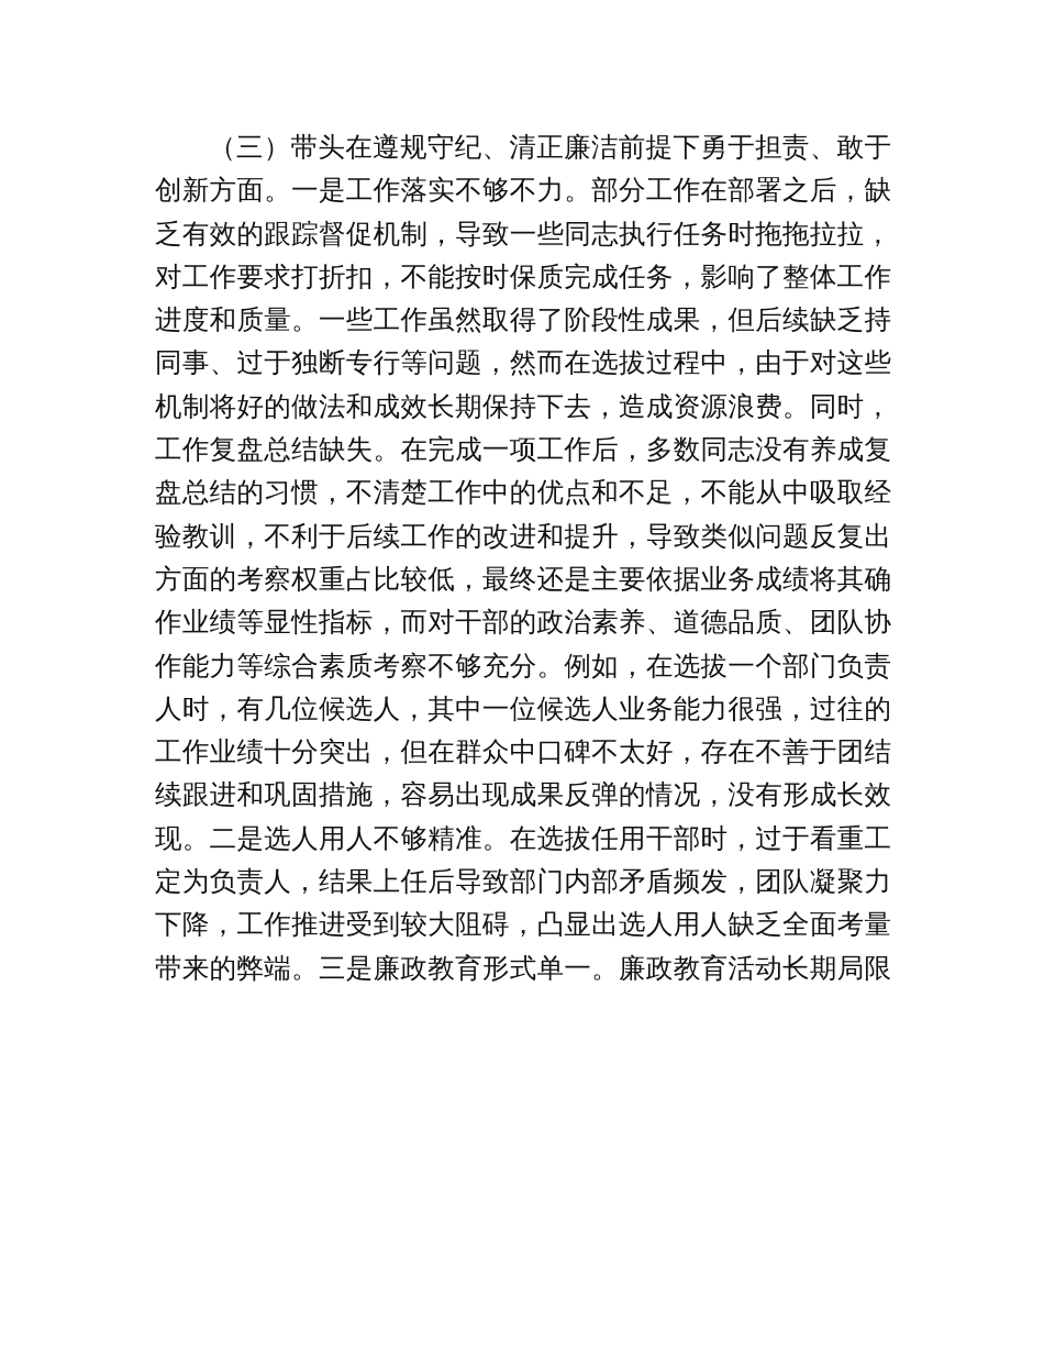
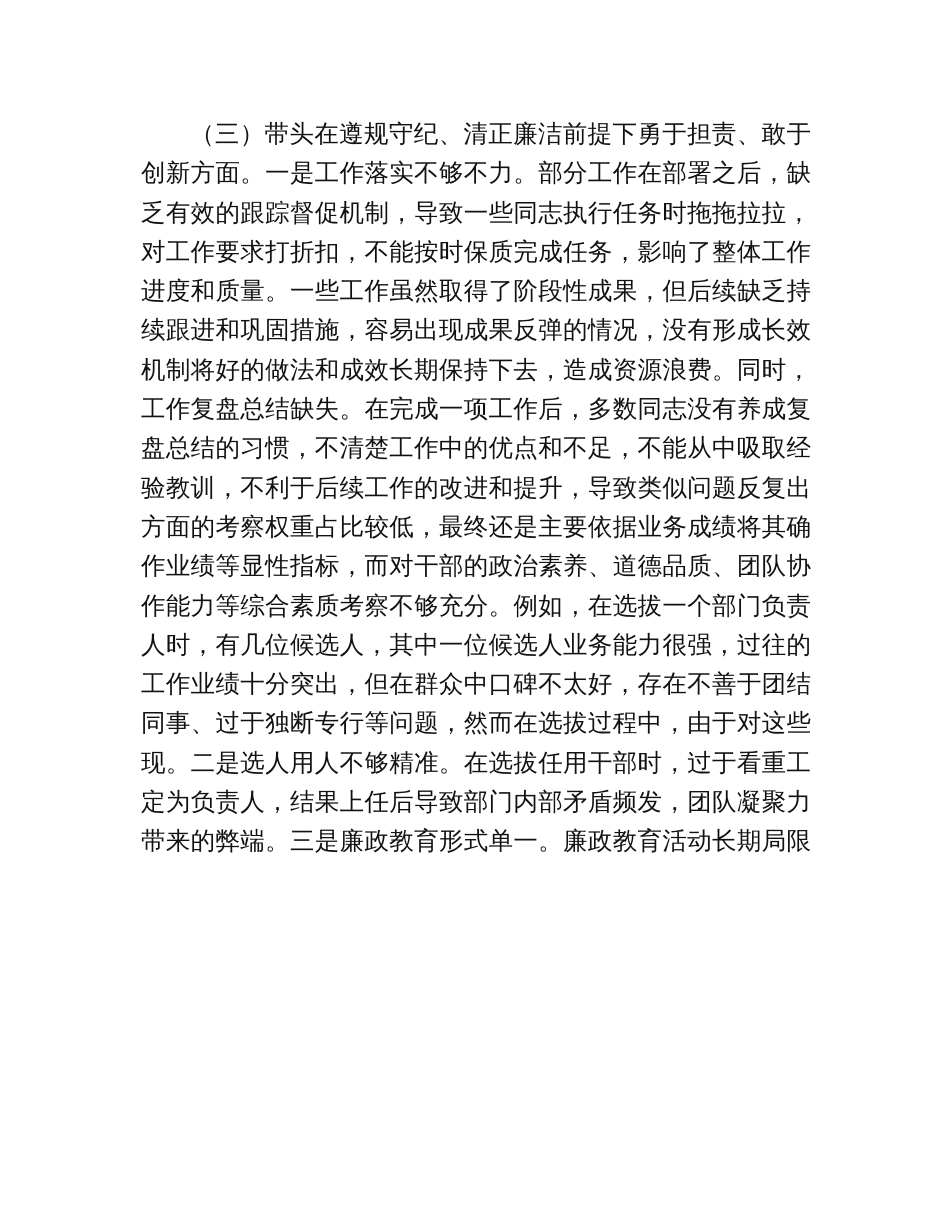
  （三）带头在遵规守纪、清正廉洁前提下勇于担责、敢于
  创新方面。一是工作落实不够不力。部分工作在部署之后，缺
  乏有效的跟踪督促机制，导致一些同志执行任务时拖拖拉拉，
  对工作要求打折扣，不能按时保质完成任务，影响了整体工作
  进度和质量。一些工作虽然取得了阶段性成果，但后续缺乏持
- 同事、过于独断专行等问题，然而在选拔过程中，由于对这些
+ 续跟进和巩固措施，容易出现成果反弹的情况，没有形成长效
  机制将好的做法和成效长期保持下去，造成资源浪费。同时，
  工作复盘总结缺失。在完成一项工作后，多数同志没有养成复
  盘总结的习惯，不清楚工作中的优点和不足，不能从中吸取经
  验教训，不利于后续工作的改进和提升，导致类似问题反复出
  方面的考察权重占比较低，最终还是主要依据业务成绩将其确
  作业绩等显性指标，而对干部的政治素养、道德品质、团队协
  作能力等综合素质考察不够充分。例如，在选拔一个部门负责
  人时，有几位候选人，其中一位候选人业务能力很强，过往的
  工作业绩十分突出，但在群众中口碑不太好，存在不善于团结
- 续跟进和巩固措施，容易出现成果反弹的情况，没有形成长效
+ 同事、过于独断专行等问题，然而在选拔过程中，由于对这些
  现。二是选人用人不够精准。在选拔任用干部时，过于看重工
  定为负责人，结果上任后导致部门内部矛盾频发，团队凝聚力
- 下降，工作推进受到较大阻碍，凸显出选人用人缺乏全面考量
  带来的弊端。三是廉政教育形式单一。廉政教育活动长期局限
